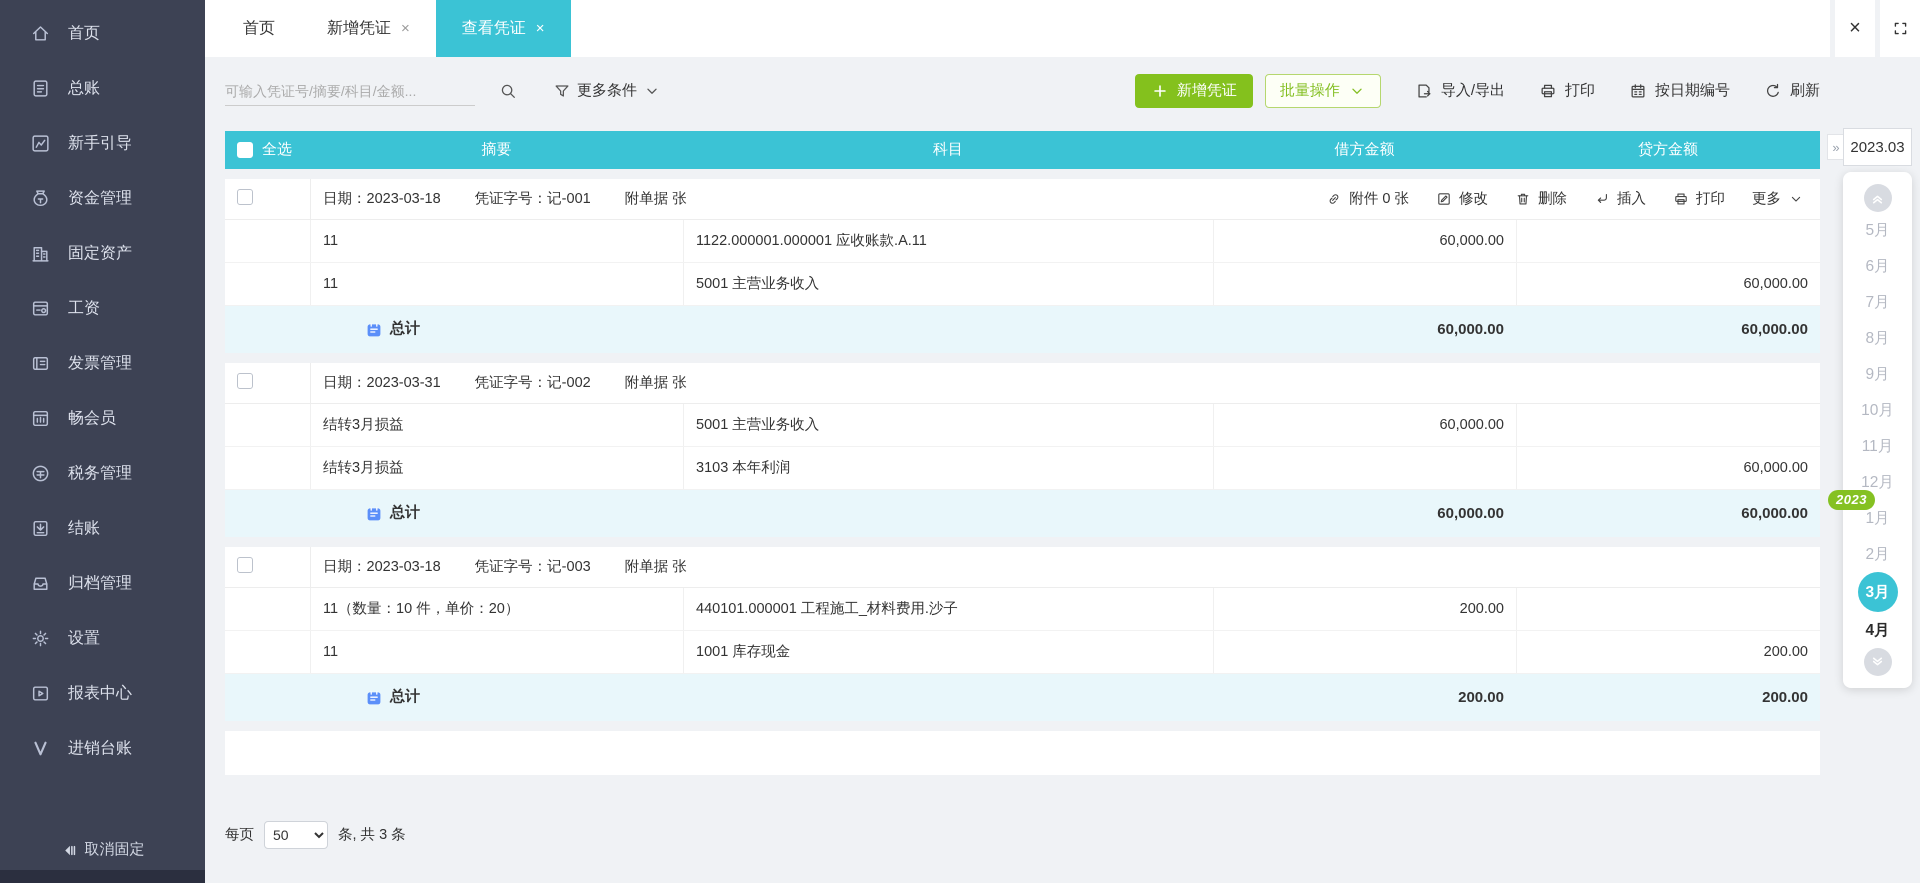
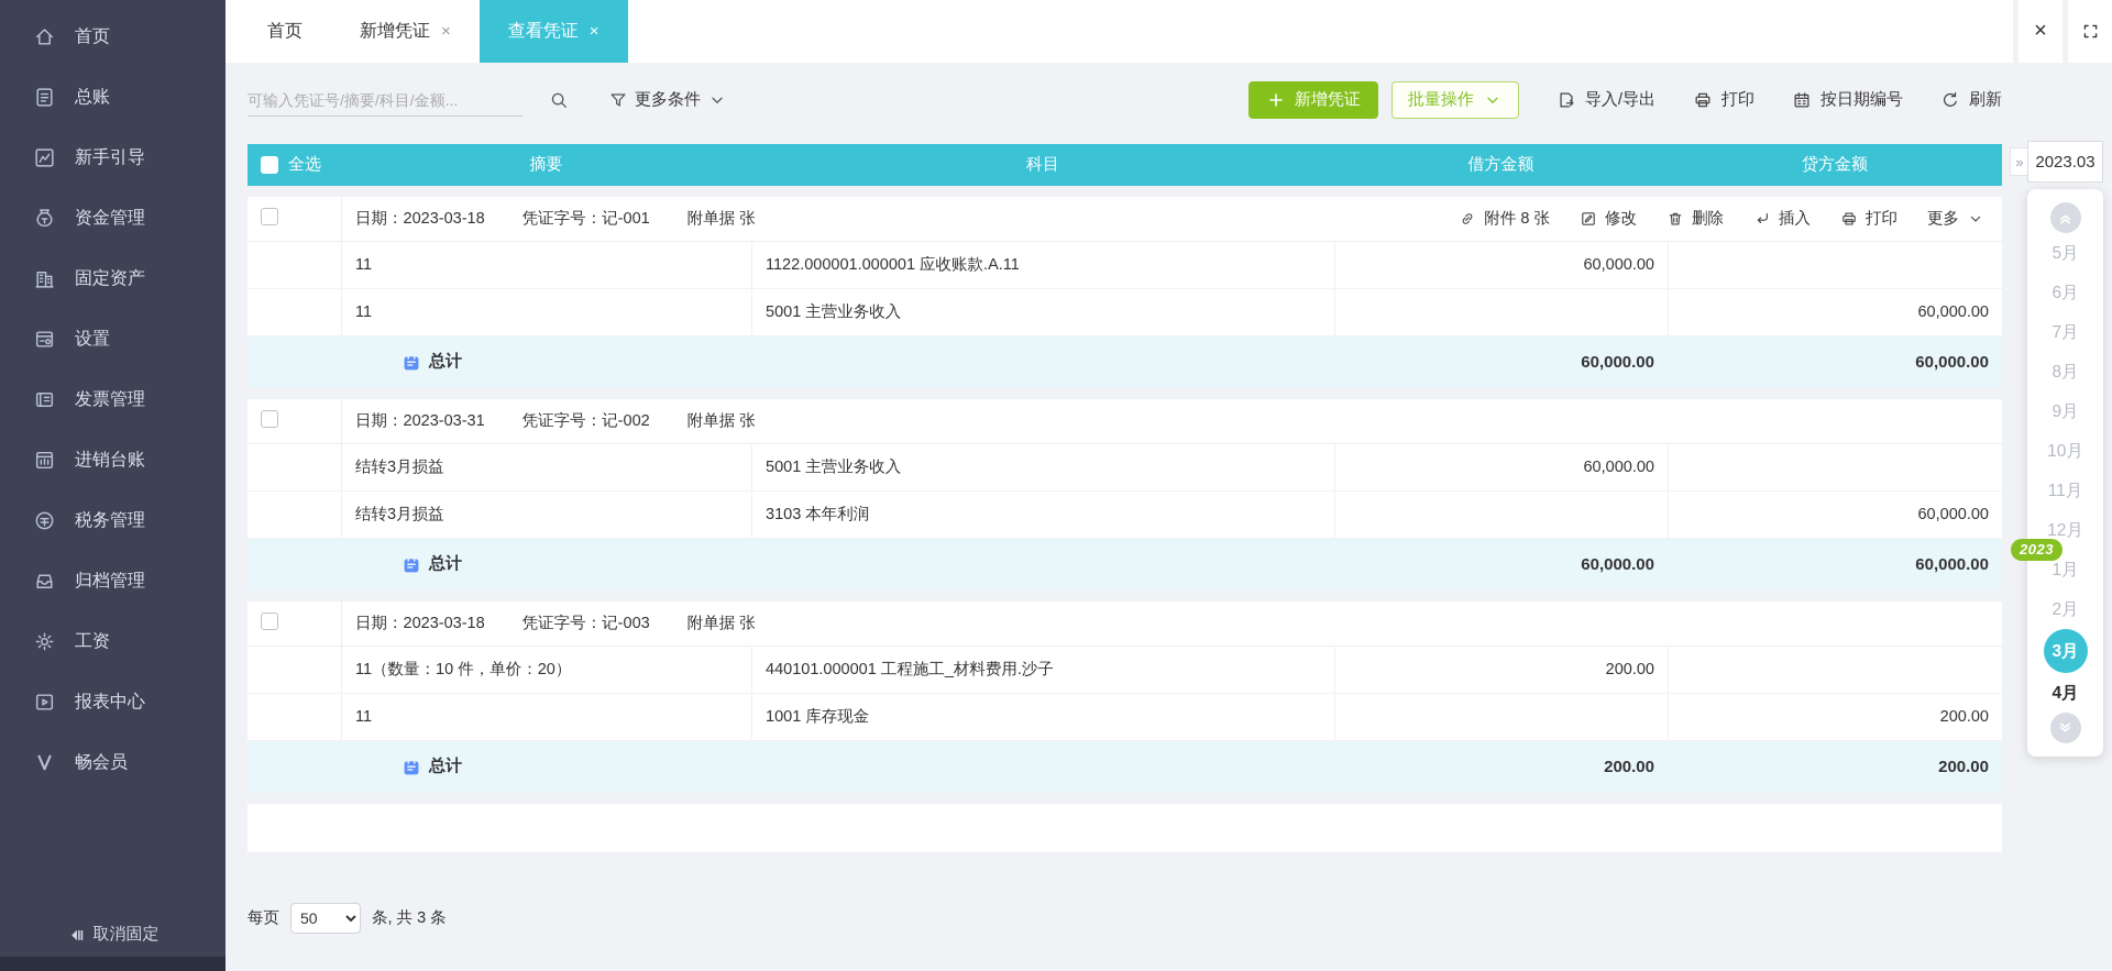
  首页
  总账
  新手引导
  资金管理
  固定资产
- 工资
+ 设置
  发票管理
- 畅会员
+ 进销台账
  税务管理
- 结账
  归档管理
- 设置
+ 工资
  报表中心
- 进销台账
+ 畅会员
  取消固定
  首页
  新增凭证
  ×
  查看凭证
  ×
  ×
  可输入凭证号/摘要/科目/金额...
  更多条件
  新增凭证
  批量操作
  导入/导出
  打印
  按日期编号
  刷新
  全选
  摘要
  科目
  借方金额
  贷方金额
  日期：2023-03-18 凭证字号：记-001 附单据 张
- 附件 0 张
+ 附件 8 张
  修改
  删除
  插入
  打印
  更多
  11
  1122.000001.000001 应收账款.A.11
  60,000.00
  11
  5001 主营业务收入
  60,000.00
  总计
  60,000.00
  60,000.00
  日期：2023-03-31 凭证字号：记-002 附单据 张
  结转3月损益
  5001 主营业务收入
  60,000.00
  结转3月损益
  3103 本年利润
  60,000.00
  总计
  60,000.00
  60,000.00
  日期：2023-03-18 凭证字号：记-003 附单据 张
  11（数量：10 件，单价：20）
  440101.000001 工程施工_材料费用.沙子
  200.00
  11
  1001 库存现金
  200.00
  总计
  200.00
  200.00
  每页
  50
  条, 共 3 条
  »
  2023.03
  5月
  6月
  7月
  8月
  9月
  10月
  11月
  12月
  1月
  2月
  3月
  4月
  2023
